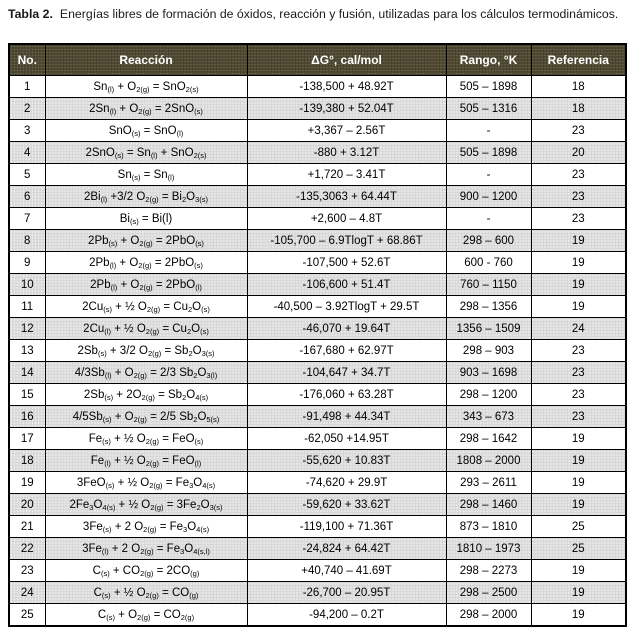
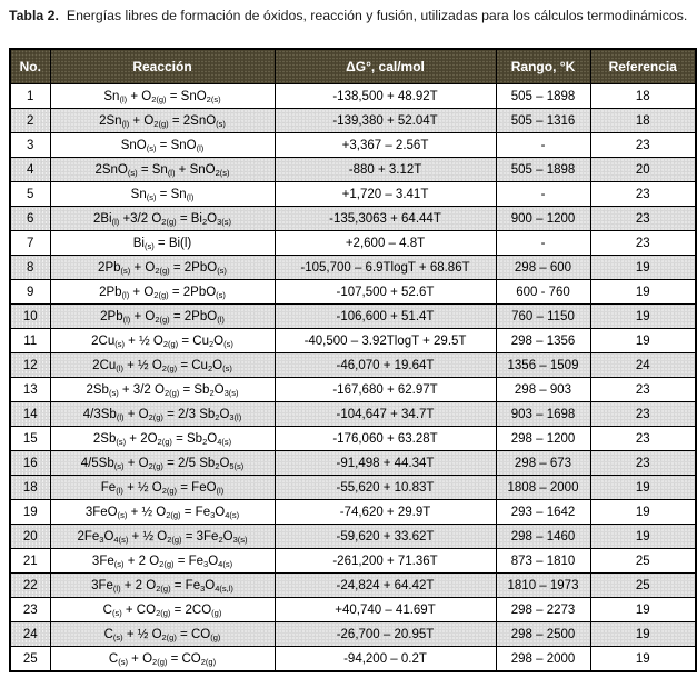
  Tabla 2. Energías libres de formación de óxidos, reacción y fusión, utilizadas para los cálculos termodinámicos.
  No.	Reacción	ΔG°, cal/mol	Rango, °K	Referencia
  1	Sn(l) + O2(g) = SnO2(s)	-138,500 + 48.92T	505 – 1898	18
  2	2Sn(l) + O2(g) = 2SnO(s)	-139,380 + 52.04T	505 – 1316	18
  3	SnO(s) = SnO(l)	+3,367 – 2.56T	-	23
  4	2SnO(s) = Sn(l) + SnO2(s)	-880 + 3.12T	505 – 1898	20
  5	Sn(s) = Sn(l)	+1,720 – 3.41T	-	23
  6	2Bi(l) +3/2 O2(g) = Bi2O3(s)	-135,3063 + 64.44T	900 – 1200	23
  7	Bi(s) = Bi(l)	+2,600 – 4.8T	-	23
  8	2Pb(s) + O2(g) = 2PbO(s)	-105,700 – 6.9TlogT + 68.86T	298 – 600	19
  9	2Pb(l) + O2(g) = 2PbO(s)	-107,500 + 52.6T	600 - 760	19
  10	2Pb(l) + O2(g) = 2PbO(l)	-106,600 + 51.4T	760 – 1150	19
  11	2Cu(s) + ½ O2(g) = Cu2O(s)	-40,500 – 3.92TlogT + 29.5T	298 – 1356	19
  12	2Cu(l) + ½ O2(g) = Cu2O(s)	-46,070 + 19.64T	1356 – 1509	24
  13	2Sb(s) + 3/2 O2(g) = Sb2O3(s)	-167,680 + 62.97T	298 – 903	23
  14	4/3Sb(l) + O2(g) = 2/3 Sb2O3(l)	-104,647 + 34.7T	903 – 1698	23
  15	2Sb(s) + 2O2(g) = Sb2O4(s)	-176,060 + 63.28T	298 – 1200	23
- 16	4/5Sb(s) + O2(g) = 2/5 Sb2O5(s)	-91,498 + 44.34T	343 – 673	23
+ 16	4/5Sb(s) + O2(g) = 2/5 Sb2O5(s)	-91,498 + 44.34T	298 – 673	23
- 17	Fe(s) + ½ O2(g) = FeO(s)	-62,050 +14.95T	298 – 1642	19
  18	Fe(l) + ½ O2(g) = FeO(l)	-55,620 + 10.83T	1808 – 2000	19
- 19	3FeO(s) + ½ O2(g) = Fe3O4(s)	-74,620 + 29.9T	293 – 2611	19
+ 19	3FeO(s) + ½ O2(g) = Fe3O4(s)	-74,620 + 29.9T	293 – 1642	19
  20	2Fe3O4(s) + ½ O2(g) = 3Fe2O3(s)	-59,620 + 33.62T	298 – 1460	19
- 21	3Fe(s) + 2 O2(g) = Fe3O4(s)	-119,100 + 71.36T	873 – 1810	25
+ 21	3Fe(s) + 2 O2(g) = Fe3O4(s)	-261,200 + 71.36T	873 – 1810	25
  22	3Fe(l) + 2 O2(g) = Fe3O4(s,l)	-24,824 + 64.42T	1810 – 1973	25
  23	C(s) + CO2(g) = 2CO(g)	+40,740 – 41.69T	298 – 2273	19
  24	C(s) + ½ O2(g) = CO(g)	-26,700 – 20.95T	298 – 2500	19
  25	C(s) + O2(g) = CO2(g)	-94,200 – 0.2T	298 – 2000	19
